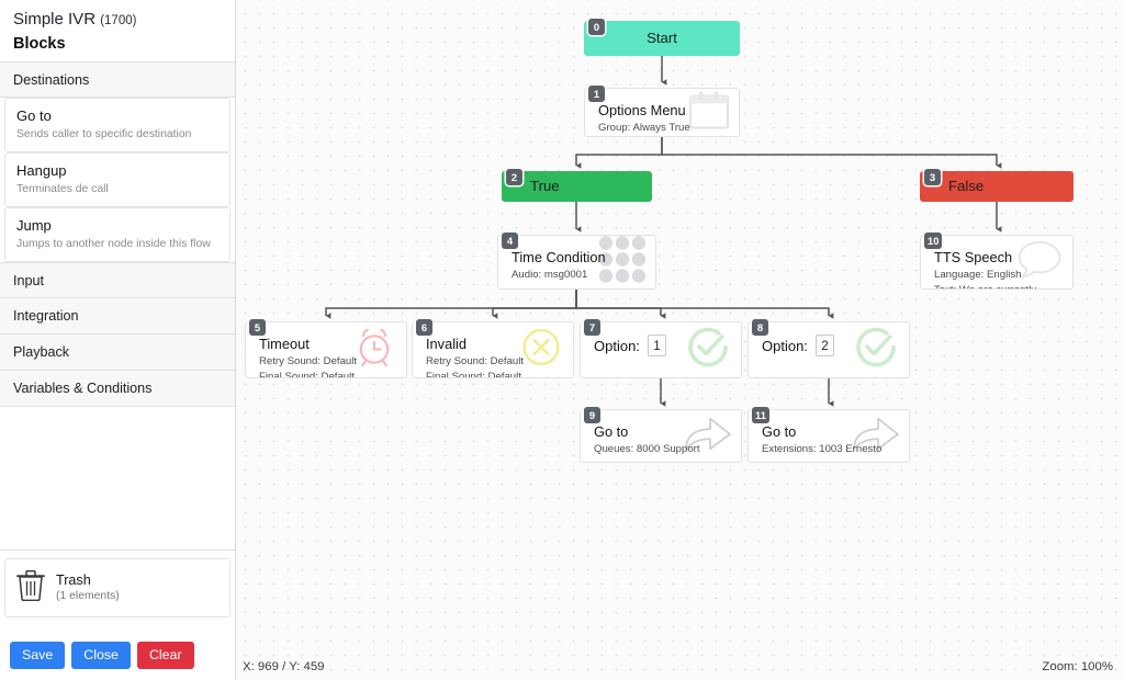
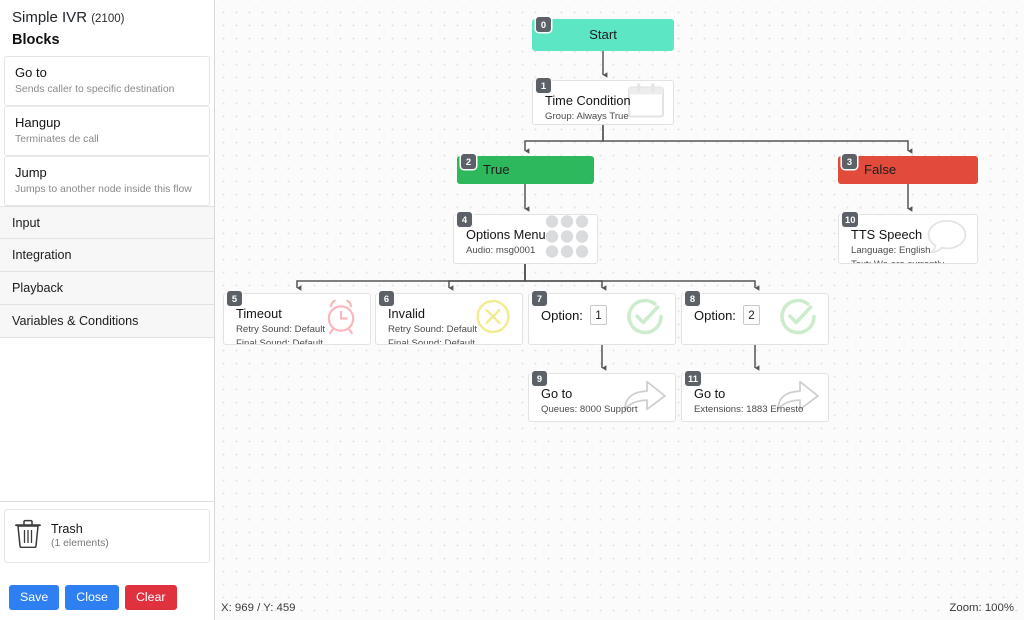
- Simple IVR (1700)
+ Simple IVR (2100)
  Blocks
- Destinations
  Go to
  Sends caller to specific destination
  Hangup
  Terminates de call
  Jump
  Jumps to another node inside this flow
  Input
  Integration
  Playback
  Variables & Conditions
  Trash
  (1 elements)
  Save
  Close
  Clear
  0
  Start
  1
- Options Menu
+ Time Condition
  Group: Always True
  2
  True
  3
  False
  4
- Time Condition
+ Options Menu
  Audio: msg0001
  5
  Timeout
  Retry Sound: Default
  Final Sound: Default
  6
  Invalid
  Retry Sound: Default
  Final Sound: Default
  7
  Option:
  1
  8
  Option:
  2
  9
  Go to
  Queues: 8000 Support
  10
  TTS Speech
  Language: English
  11
  Go to
- Extensions: 1003 Ernesto
+ Extensions: 1883 Ernesto
  X: 969 / Y: 459
  Zoom: 100%
